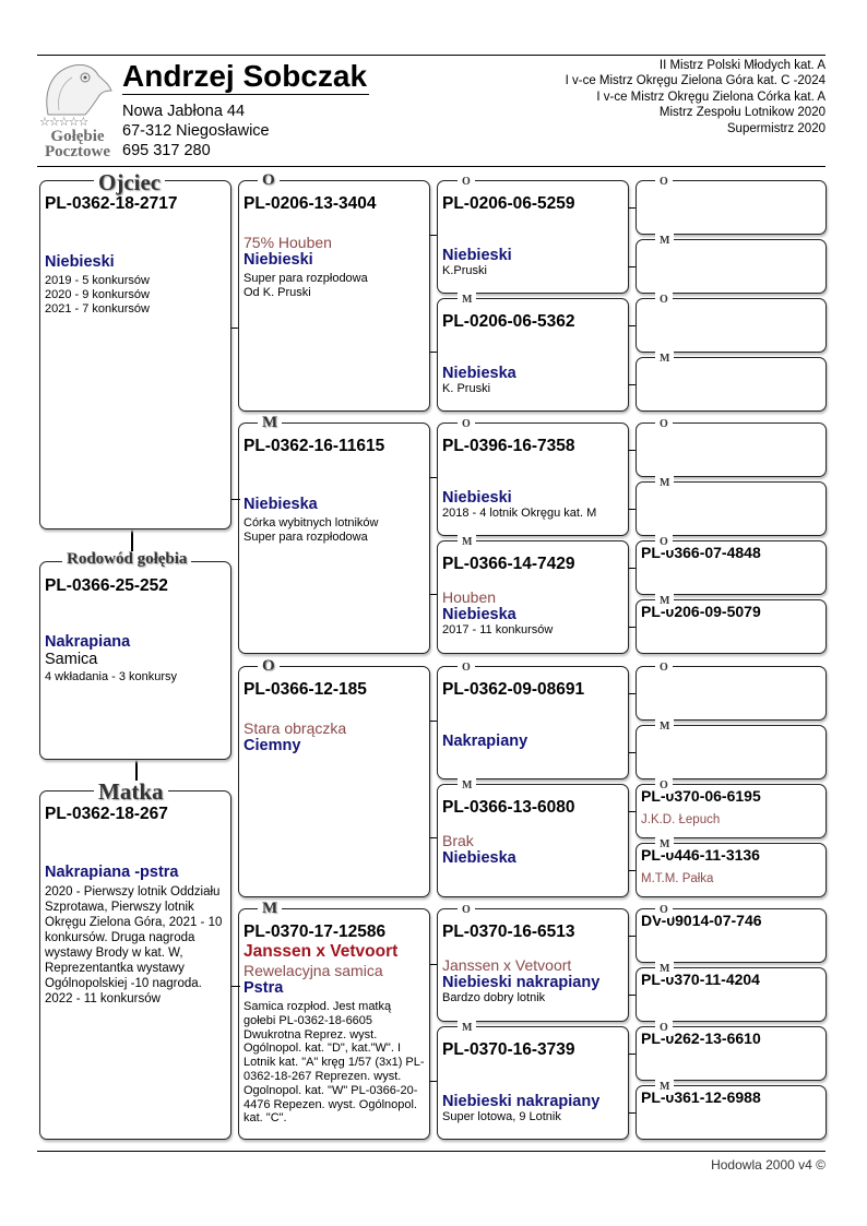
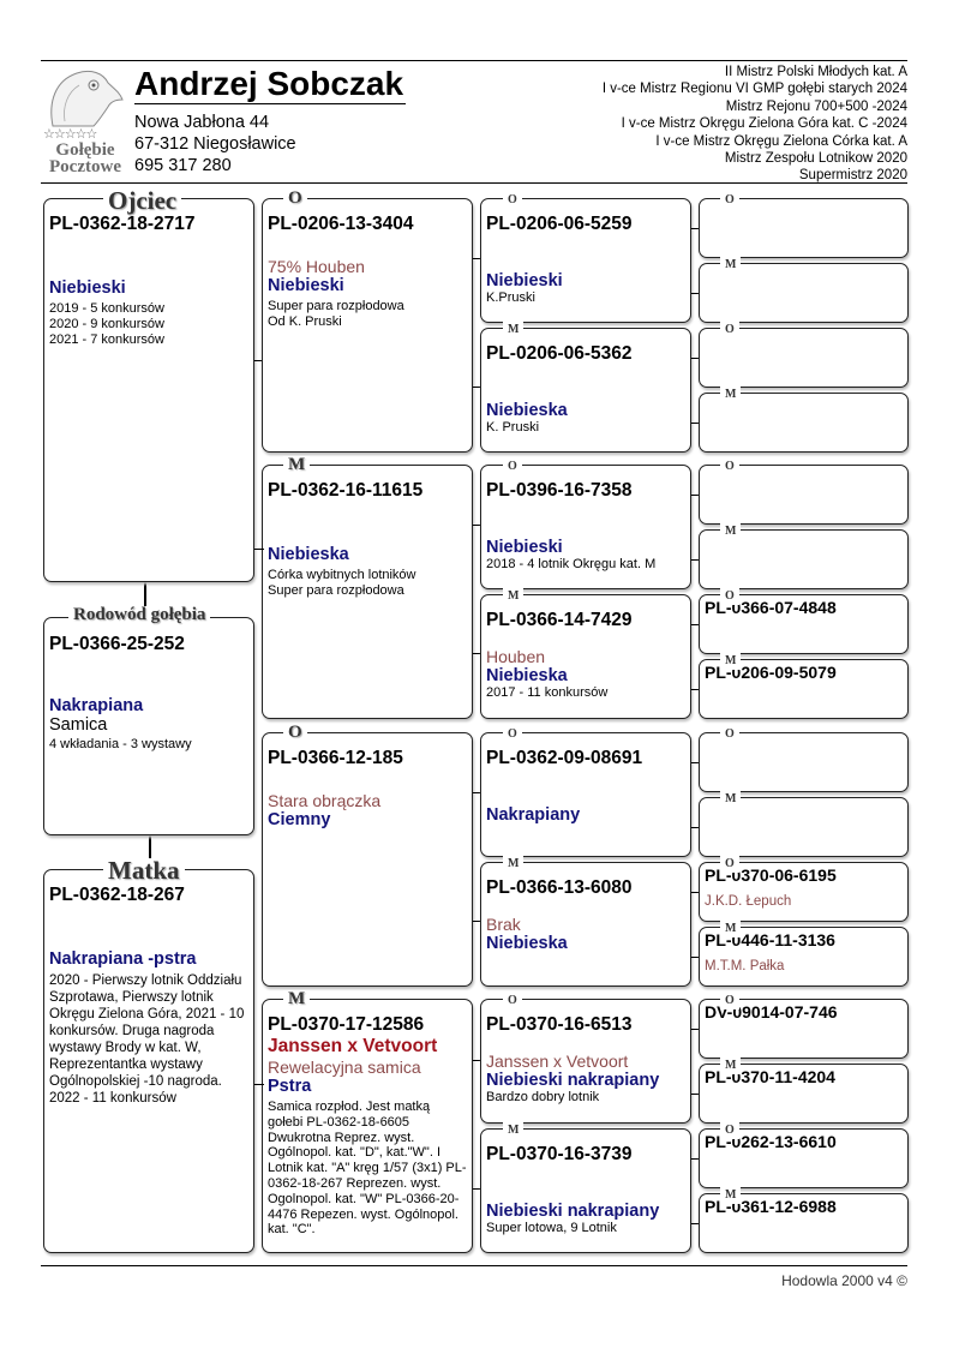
  ☆☆☆☆☆
  Gołębie
  Pocztowe
  Andrzej Sobczak
  Nowa Jabłona 44
  67-312 Niegosławice
  695 317 280
  II Mistrz Polski Młodych kat. A
+ I v-ce Mistrz Regionu VI GMP gołębi starych 2024
+ Mistrz Rejonu 700+500 -2024
  I v-ce Mistrz Okręgu Zielona Góra kat. C -2024
  I v-ce Mistrz Okręgu Zielona Córka kat. A
  Mistrz Zespołu Lotnikow 2020
  Supermistrz 2020
  PL-0362-18-2717
  Niebieski
  2019 - 5 konkursów
  2020 - 9 konkursów
  2021 - 7 konkursów
  Ojciec
  PL-0366-25-252
  Nakrapiana
  Samica
- 4 wkładania - 3 konkursy
+ 4 wkładania - 3 wystawy
  Rodowód gołębia
  PL-0362-18-267
  Nakrapiana -pstra
  2020 - Pierwszy lotnik Oddziału Szprotawa, Pierwszy lotnik Okręgu Zielona Góra, 2021 - 10 konkursów. Druga nagroda wystawy Brody w kat. W, Reprezentantka wystawy Ogólnopolskiej -10 nagroda. 2022 - 11 konkursów
  Matka
  PL-0206-13-3404
  75% Houben
  Niebieski
  Super para rozpłodowa
  Od K. Pruski
  O
  PL-0362-16-11615
  Niebieska
  Córka wybitnych lotników
  Super para rozpłodowa
  M
  PL-0366-12-185
  Stara obrączka
  Ciemny
  O
  PL-0370-17-12586
  Janssen x Vetvoort
  Rewelacyjna samica
  Pstra
  Samica rozpłod. Jest matką gołebi PL-0362-18-6605 Dwukrotna Reprez. wyst. Ogólnopol. kat. "D", kat."W". I Lotnik kat. "A" kręg 1/57 (3x1) PL-0362-18-267 Reprezen. wyst. Ogolnopol. kat. "W" PL-0366-20-4476 Repezen. wyst. Ogólnopol. kat. "C".
  M
  PL-0206-06-5259
  Niebieski
  K.Pruski
  O
  PL-0206-06-5362
  Niebieska
  K. Pruski
  M
  PL-0396-16-7358
  Niebieski
  2018 - 4 lotnik Okręgu kat. M
  O
  PL-0366-14-7429
  Houben
  Niebieska
  2017 - 11 konkursów
  M
  PL-0362-09-08691
  Nakrapiany
  O
  PL-0366-13-6080
  Brak
  Niebieska
  M
  PL-0370-16-6513
  Janssen x Vetvoort
  Niebieski nakrapiany
  Bardzo dobry lotnik
  O
  PL-0370-16-3739
  Niebieski nakrapiany
  Super lotowa, 9 Lotnik
  M
  O
  M
  O
  M
  O
  M
  PL-0366-07-4848
  O
  PL-0206-09-5079
  M
  O
  M
  PL-0370-06-6195
  J.K.D. Łepuch
  O
  PL-0446-11-3136
  M.T.M. Pałka
  M
  DV-09014-07-746
  O
  PL-0370-11-4204
  M
  PL-0262-13-6610
  O
  PL-0361-12-6988
  M
  Hodowla 2000 v4 ©
